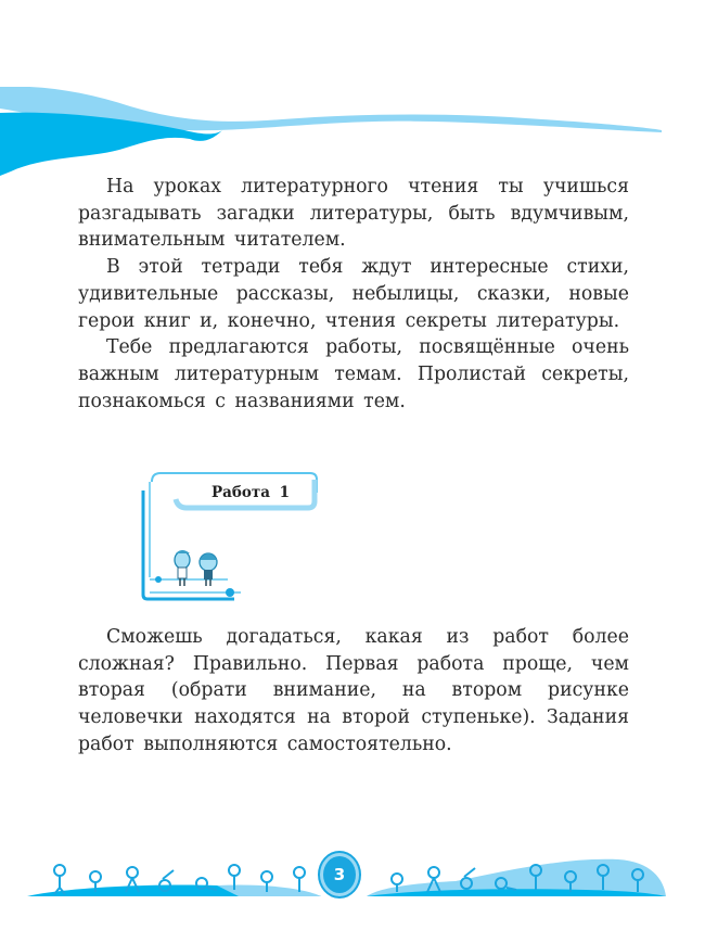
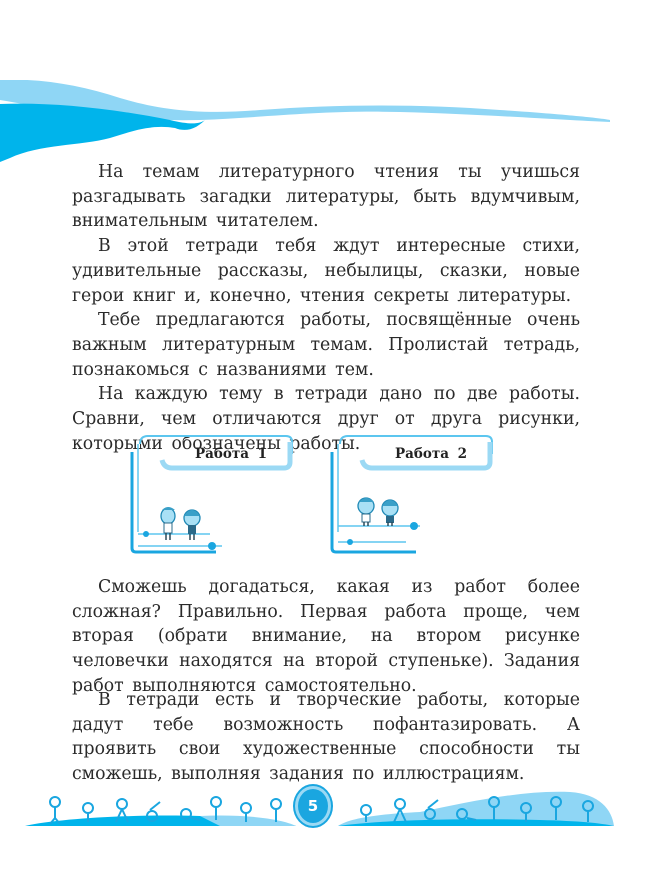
- На уроках литературного чтения ты учишься разгадывать загадки литературы, быть вдумчивым, внимательным читателем.
+ На темам литературного чтения ты учишься разгадывать загадки литературы, быть вдумчивым, внимательным читателем.
  В этой тетради тебя ждут интересные стихи, удивительные рассказы, небылицы, сказки, новые герои книг и, конечно, чтения секреты литературы.
- Тебе предлагаются работы, посвящённые очень важным литературным темам. Пролистай секреты, познакомься с названиями тем.
+ Тебе предлагаются работы, посвящённые очень важным литературным темам. Пролистай тетрадь, познакомься с названиями тем.
+ На каждую тему в тетради дано по две работы. Сравни, чем отличаются друг от друга рисунки, которыми обозначены работы.
  Работа 1
+ Работа 2
  Сможешь догадаться, какая из работ более сложная? Правильно. Первая работа проще, чем вторая (обрати внимание, на втором рисунке человечки находятся на второй ступеньке). Задания работ выполняются самостоятельно.
+ В тетради есть и творческие работы, которые дадут тебе возможность пофантазировать. А проявить свои художественные способности ты сможешь, выполняя задания по иллюстрациям.
- 3
+ 5
